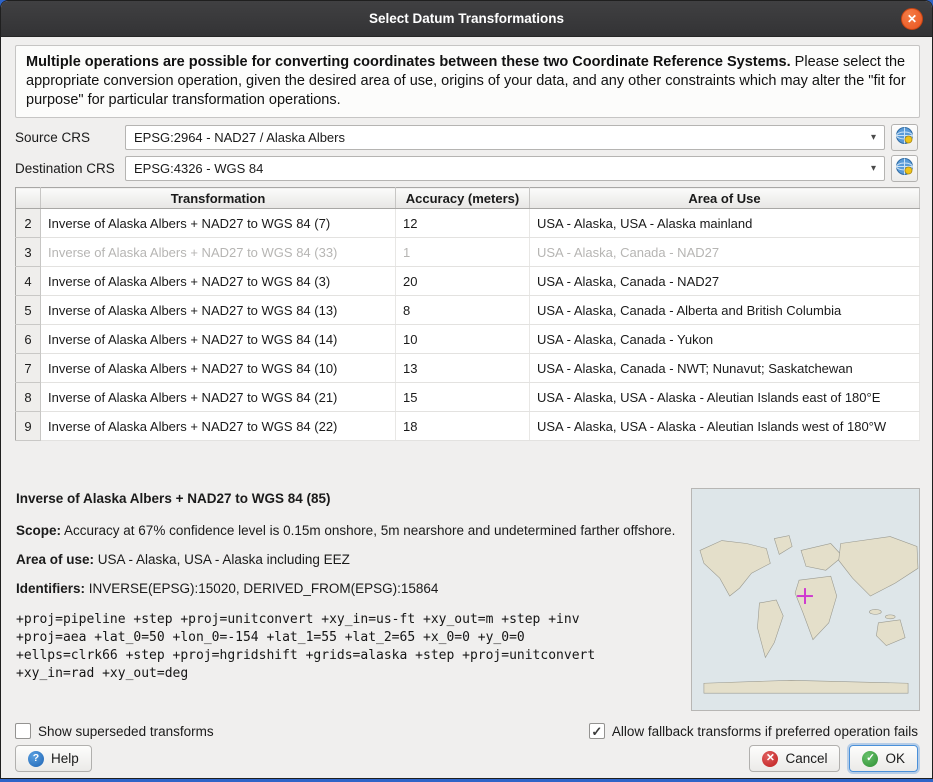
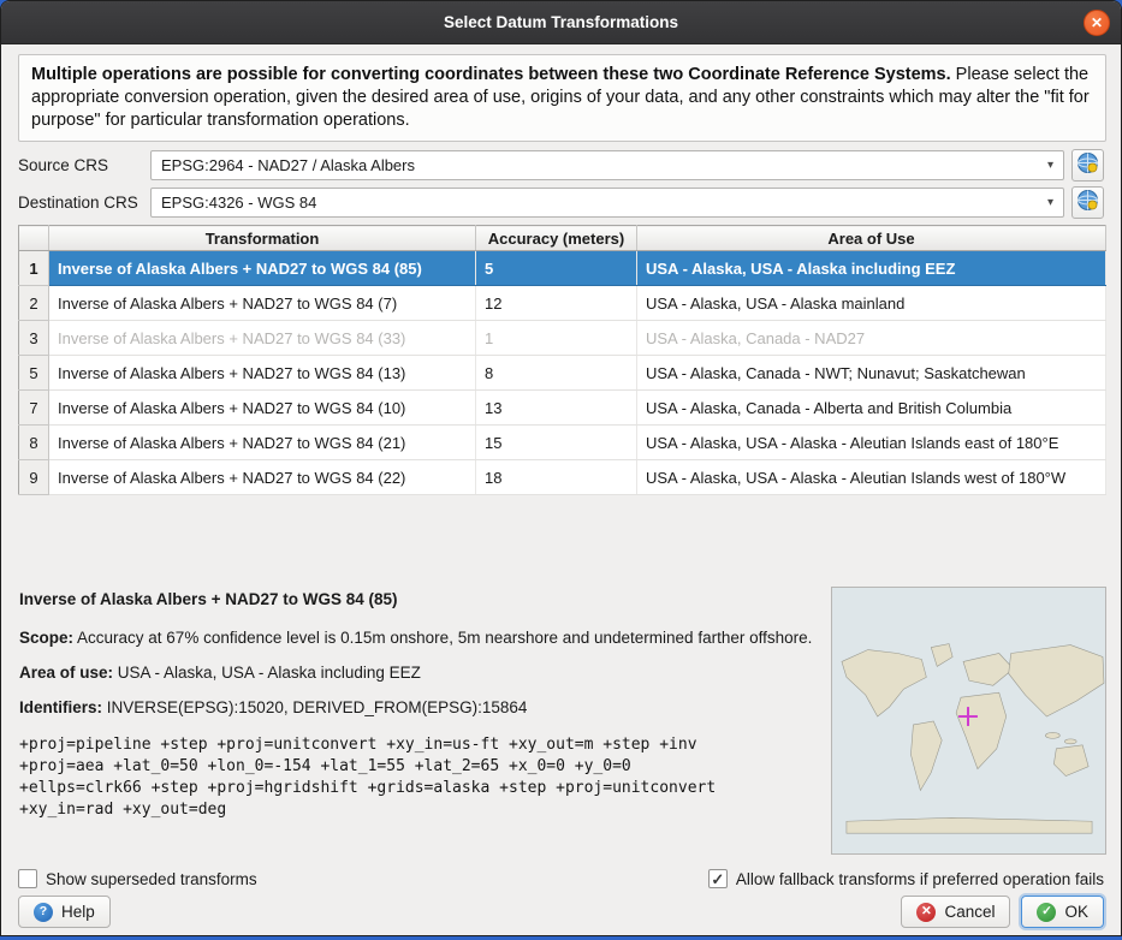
  Select Datum Transformations
  ✕
  Multiple operations are possible for converting coordinates between these two Coordinate Reference Systems. Please select the appropriate conversion operation, given the desired area of use, origins of your data, and any other constraints which may alter the "fit for purpose" for particular transformation operations.
  Source CRS
  EPSG:2964 - NAD27 / Alaska Albers
  ▾
  Destination CRS
  EPSG:4326 - WGS 84
  ▾
  	Transformation	Accuracy (meters)	Area of Use
+ 1	Inverse of Alaska Albers + NAD27 to WGS 84 (85)	5	USA - Alaska, USA - Alaska including EEZ
  2	Inverse of Alaska Albers + NAD27 to WGS 84 (7)	12	USA - Alaska, USA - Alaska mainland
  3	Inverse of Alaska Albers + NAD27 to WGS 84 (33)	1	USA - Alaska, Canada - NAD27
- 4	Inverse of Alaska Albers + NAD27 to WGS 84 (3)	20	USA - Alaska, Canada - NAD27
- 5	Inverse of Alaska Albers + NAD27 to WGS 84 (13)	8	USA - Alaska, Canada - Alberta and British Columbia
+ 5	Inverse of Alaska Albers + NAD27 to WGS 84 (13)	8	USA - Alaska, Canada - NWT; Nunavut; Saskatchewan
- 6	Inverse of Alaska Albers + NAD27 to WGS 84 (14)	10	USA - Alaska, Canada - Yukon
- 7	Inverse of Alaska Albers + NAD27 to WGS 84 (10)	13	USA - Alaska, Canada - NWT; Nunavut; Saskatchewan
+ 7	Inverse of Alaska Albers + NAD27 to WGS 84 (10)	13	USA - Alaska, Canada - Alberta and British Columbia
  8	Inverse of Alaska Albers + NAD27 to WGS 84 (21)	15	USA - Alaska, USA - Alaska - Aleutian Islands east of 180°E
  9	Inverse of Alaska Albers + NAD27 to WGS 84 (22)	18	USA - Alaska, USA - Alaska - Aleutian Islands west of 180°W
  Inverse of Alaska Albers + NAD27 to WGS 84 (85)
  Scope: Accuracy at 67% confidence level is 0.15m onshore, 5m nearshore and undetermined farther offshore.
  Area of use: USA - Alaska, USA - Alaska including EEZ
  Identifiers: INVERSE(EPSG):15020, DERIVED_FROM(EPSG):15864
  +proj=pipeline +step +proj=unitconvert +xy_in=us-ft +xy_out=m +step +inv
  +proj=aea +lat_0=50 +lon_0=-154 +lat_1=55 +lat_2=65 +x_0=0 +y_0=0
  +ellps=clrk66 +step +proj=hgridshift +grids=alaska +step +proj=unitconvert
  +xy_in=rad +xy_out=deg
  Show superseded transforms
  ✓
  Allow fallback transforms if preferred operation fails
  ?
  Help
  ✕
  Cancel
  ✓
  OK
